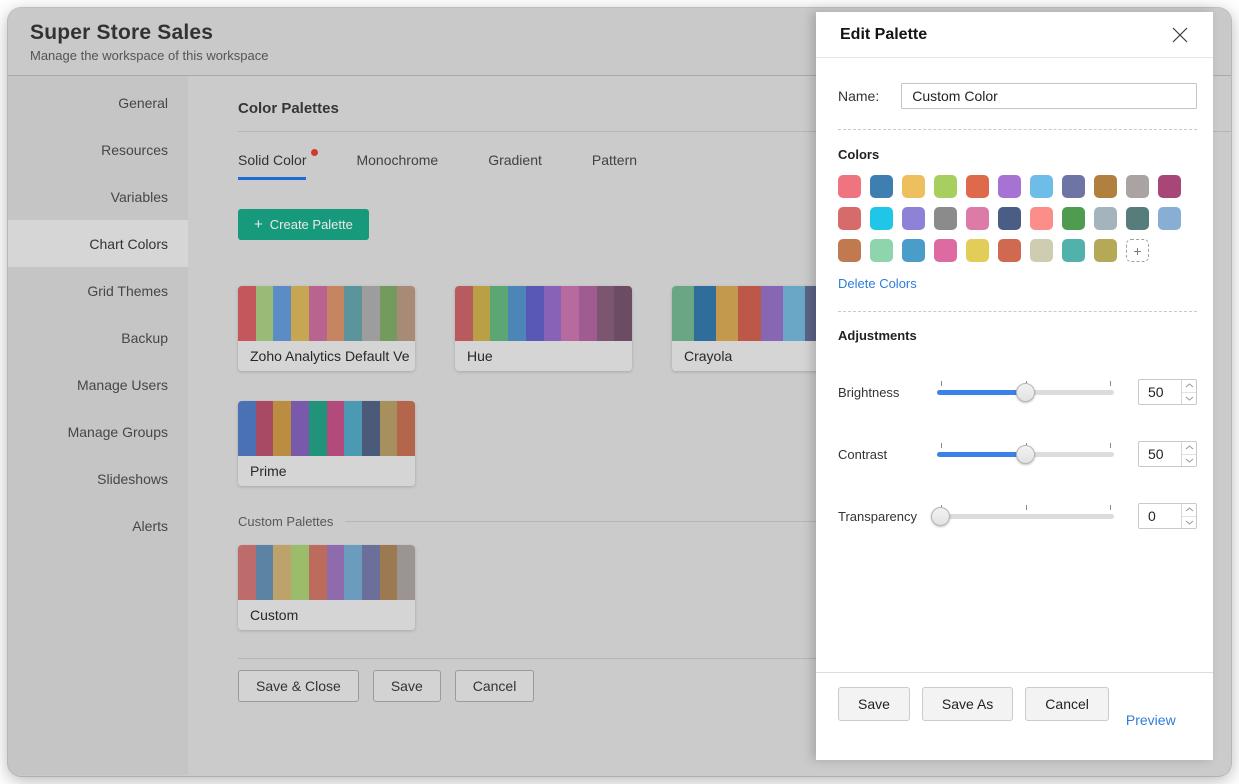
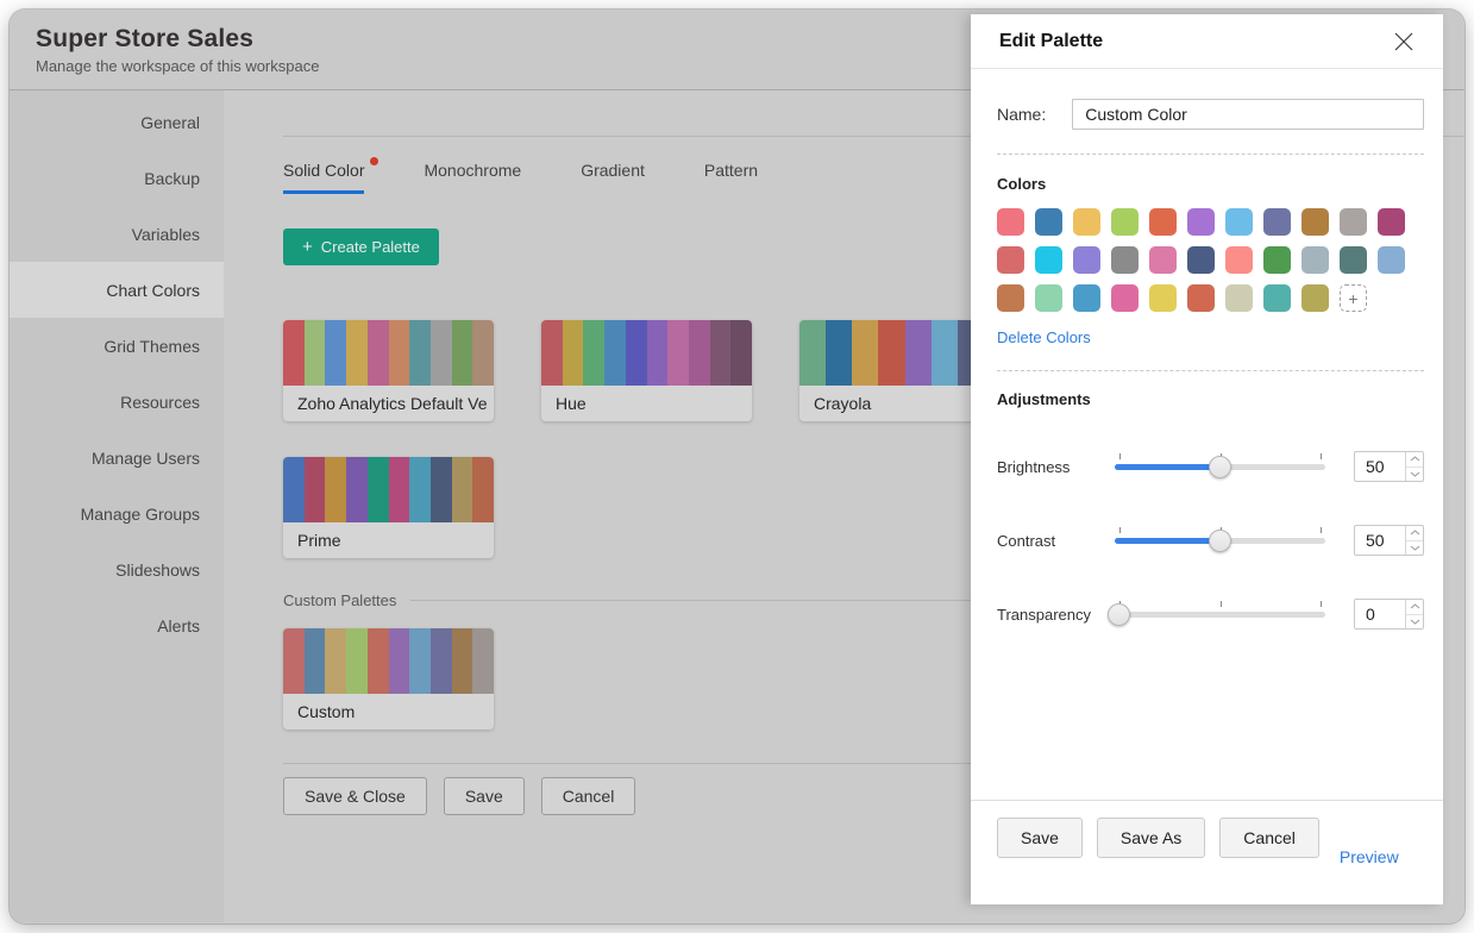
  Super Store Sales
  Manage the workspace of this workspace
  General
- Resources
+ Backup
  Variables
  Chart Colors
  Grid Themes
- Backup
+ Resources
  Manage Users
  Manage Groups
  Slideshows
  Alerts
- Color Palettes
  Solid Color
  Monochrome
  Gradient
  Pattern
  +
  Create Palette
  Zoho Analytics Default Ve
  Hue
  Crayola
  Prime
  Custom Palettes
  Custom
  Save & Close
  Save
  Cancel
  Edit Palette
  Name:
  Custom Color
  Colors
  +
  Delete Colors
  Adjustments
  Brightness
  50
  Contrast
  50
  Transparency
  0
  Save
  Save As
  Cancel
  Preview
